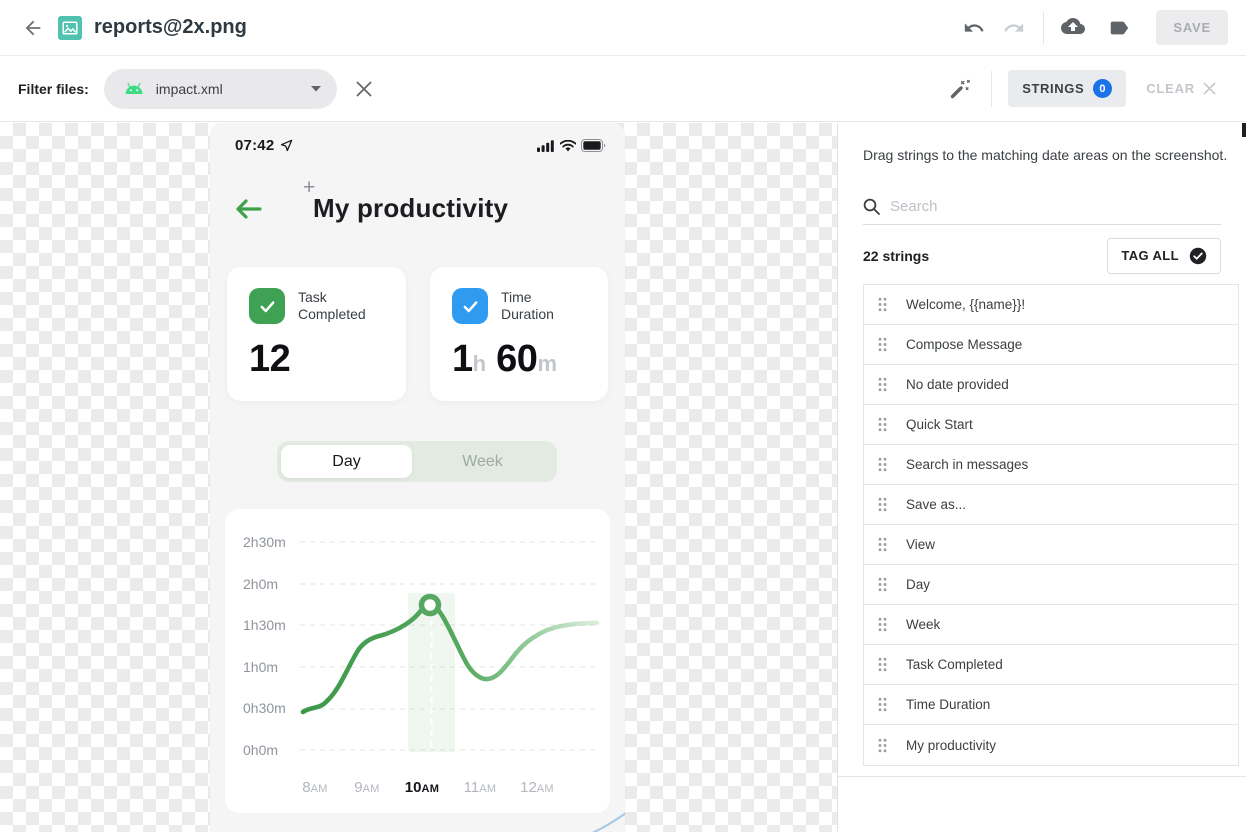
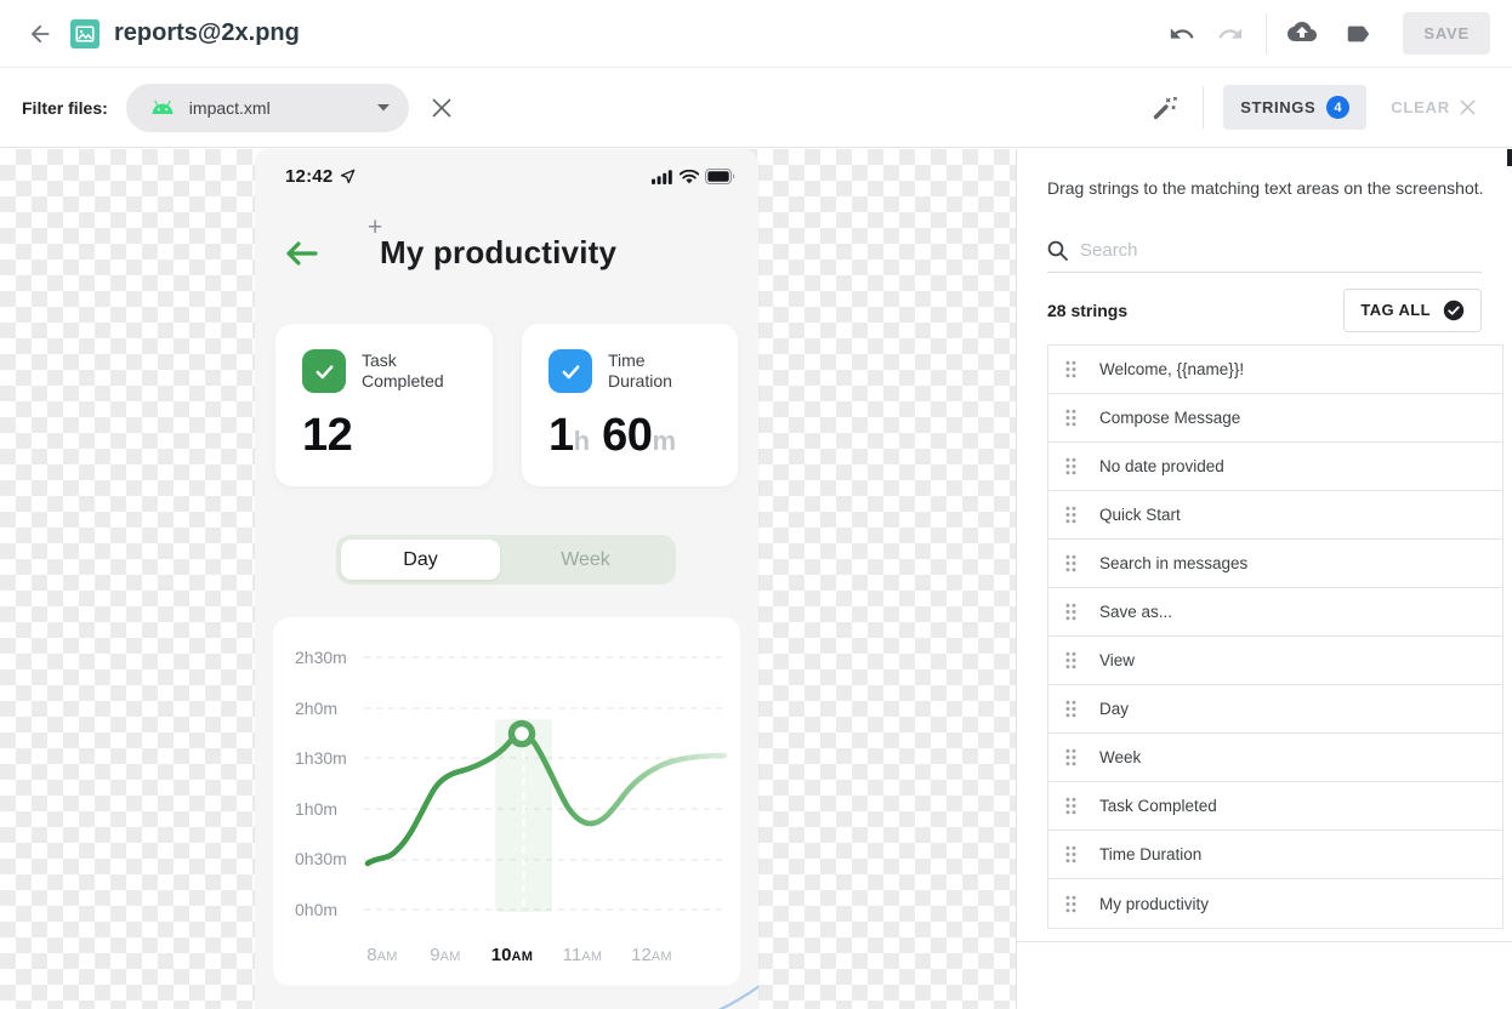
  reports@2x.png
  SAVE
  Filter files:
  impact.xml
  STRINGS
- 0
+ 4
  CLEAR
- 07:42
+ 12:42
  +
  My productivity
  Task Completed
  12
  Time Duration
  1h 60m
  Day
  Week
  2h30m
  2h0m
  1h30m
  1h0m
  0h30m
  0h0m
  8AM
  9AM
  10AM
  11AM
  12AM
- Drag strings to the matching date areas on the screenshot.
+ Drag strings to the matching text areas on the screenshot.
  Search
- 22 strings
+ 28 strings
  TAG ALL
  Welcome, {{name}}!
  Compose Message
  No date provided
  Quick Start
  Search in messages
  Save as...
  View
  Day
  Week
  Task Completed
  Time Duration
  My productivity
